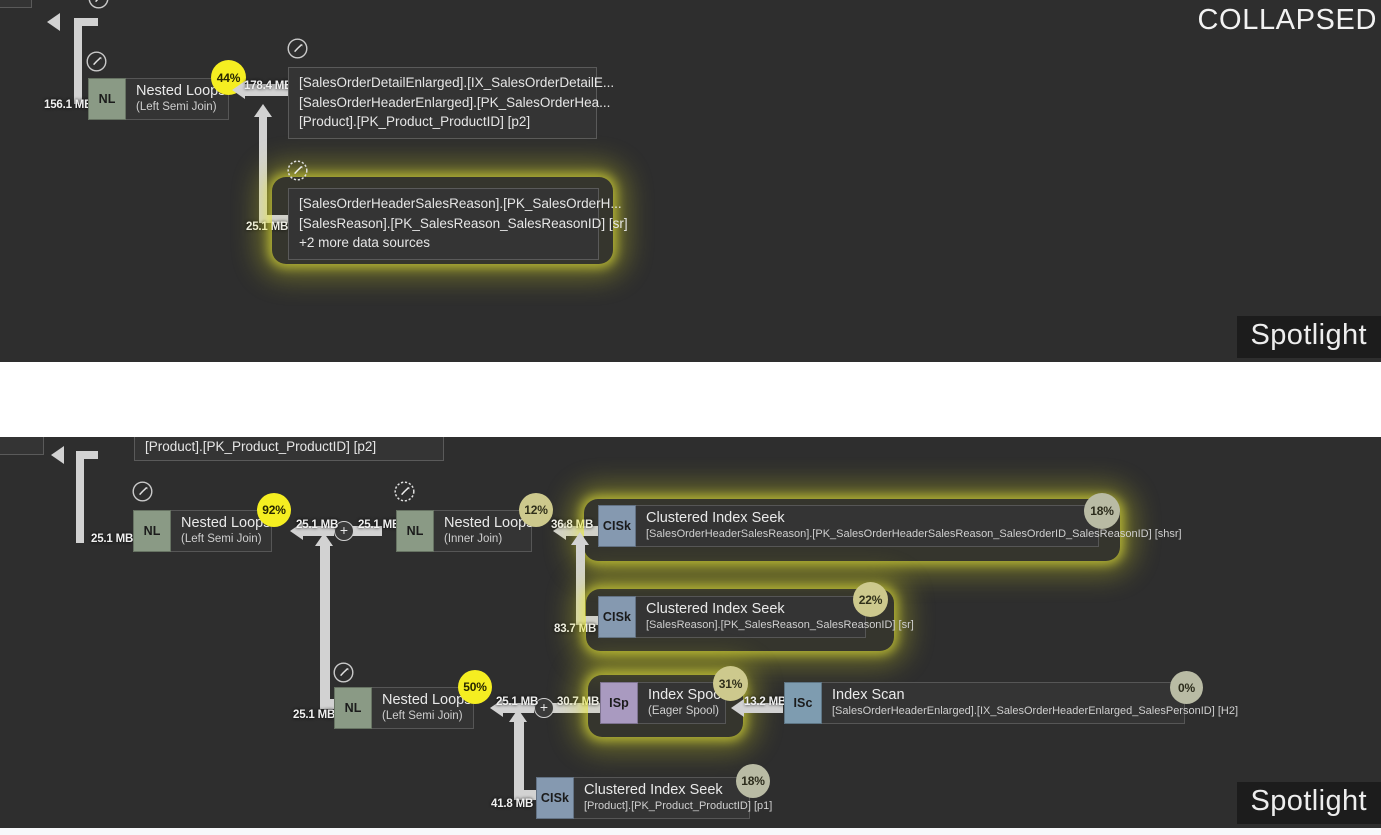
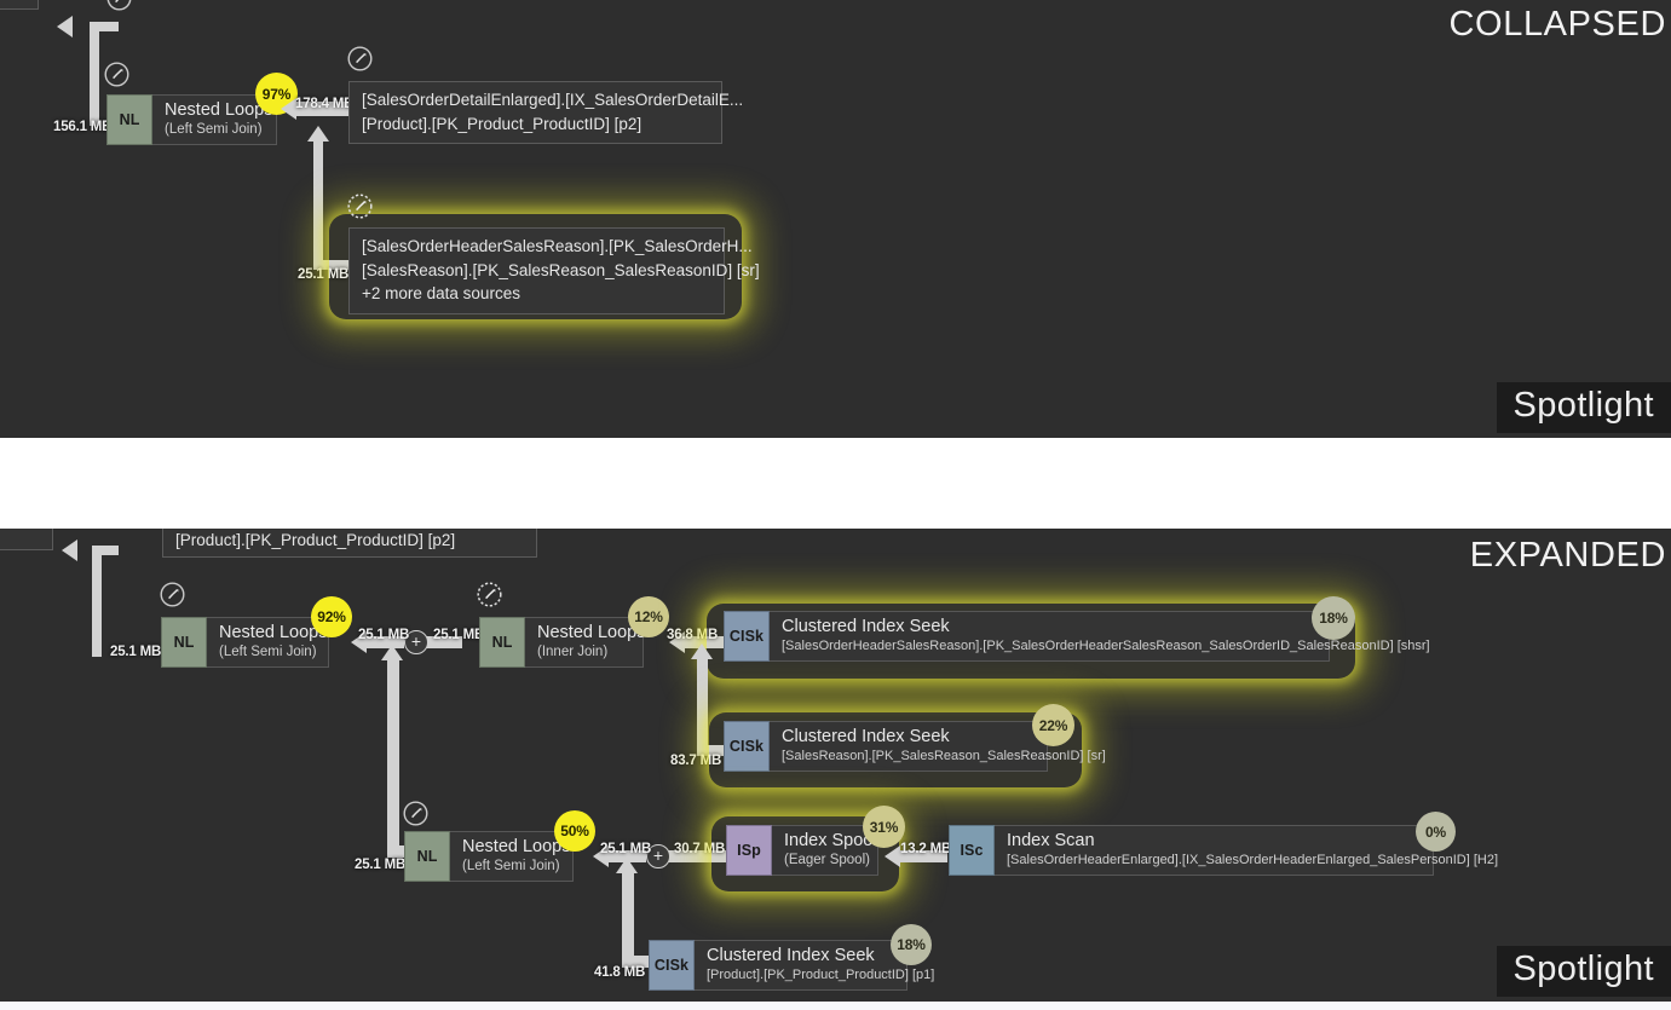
  156.1 M
  NL
  Nested Loop
  (Left Semi Join)
- 44%
+ 97%
  178.4 M
  25.1 MB
  [SalesOrderDetailEnlarged].[IX_SalesOrderDetailE...
- [SalesOrderHeaderEnlarged].[PK_SalesOrderHea...
  [Product].[PK_Product_ProductID] [p2]
  [SalesOrderHeaderSalesReason].[PK_SalesOrderH...
  [SalesReason].[PK_SalesReason_SalesReasonID] [sr]
  +2 more data sources
  COLLAPSED
  Spotlight
  [Product].[PK_Product_ProductID] [p2]
  25.1 MB
  NL
  Nested Loop
  (Left Semi Join)
  92%
  +
  25.1 MB
  25.1 M
  NL
  Nested Loop
  (Inner Join)
  12%
  36.8 MB
  CISk
  Clustered Index Seek
  [SalesOrderHeaderSalesReason].[PK_SalesOrderHeaderSalesReason_SalesOrderID_SalesReasonID] [shsr]
  18%
  83.7 MB
  CISk
  Clustered Index Seek
  [SalesReason].[PK_SalesReason_SalesReasonID] [sr]
  22%
  25.1 MB
  NL
  Nested Loop
  (Left Semi Join)
  50%
  +
  25.1 MB
  30.7 MB
  ISp
  Index Spo
  (Eager Spool)
  31%
  13.2 MB
  ISc
  Index Scan
  [SalesOrderHeaderEnlarged].[IX_SalesOrderHeaderEnlarged_SalesPersonID] [H2]
  0%
  41.8 MB
  CISk
  Clustered Index Seek
  [Product].[PK_Product_ProductID] [p1]
  18%
+ EXPANDED
  Spotlight
